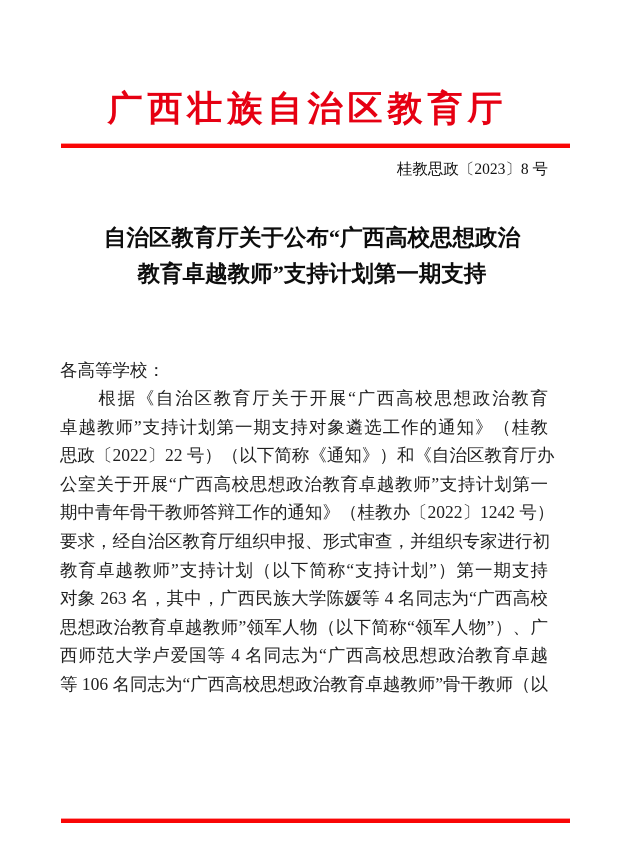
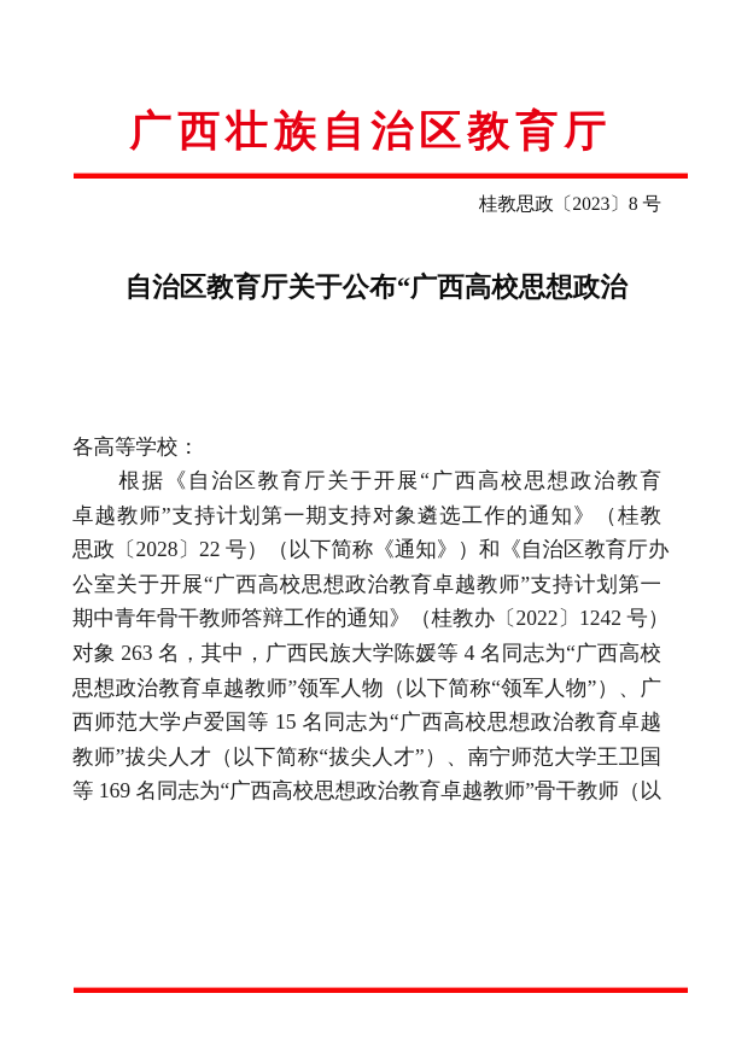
  广西壮族自治区教育厅
  桂教思政〔2023〕8 号
  自治区教育厅关于公布“广西高校思想政治
- 教育卓越教师”支持计划第一期支持
  各高等学校：
  根据《自治区教育厅关于开展“广西高校思想政治教育
  卓越教师”支持计划第一期支持对象遴选工作的通知》（桂教
- 思政〔2022〕22 号）（以下简称《通知》）和《自治区教育厅办
+ 思政〔2028〕22 号）（以下简称《通知》）和《自治区教育厅办
  公室关于开展“广西高校思想政治教育卓越教师”支持计划第一
  期中青年骨干教师答辩工作的通知》（桂教办〔2022〕1242 号）
- 要求，经自治区教育厅组织申报、形式审查，并组织专家进行初
- 教育卓越教师”支持计划（以下简称“支持计划”）第一期支持
  对象 263 名，其中，广西民族大学陈媛等 4 名同志为“广西高校
  思想政治教育卓越教师”领军人物（以下简称“领军人物”）、广
- 西师范大学卢爱国等 4 名同志为“广西高校思想政治教育卓越
+ 西师范大学卢爱国等 15 名同志为“广西高校思想政治教育卓越
+ 教师”拔尖人才（以下简称“拔尖人才”）、南宁师范大学王卫国
- 等 106 名同志为“广西高校思想政治教育卓越教师”骨干教师（以
+ 等 169 名同志为“广西高校思想政治教育卓越教师”骨干教师（以
